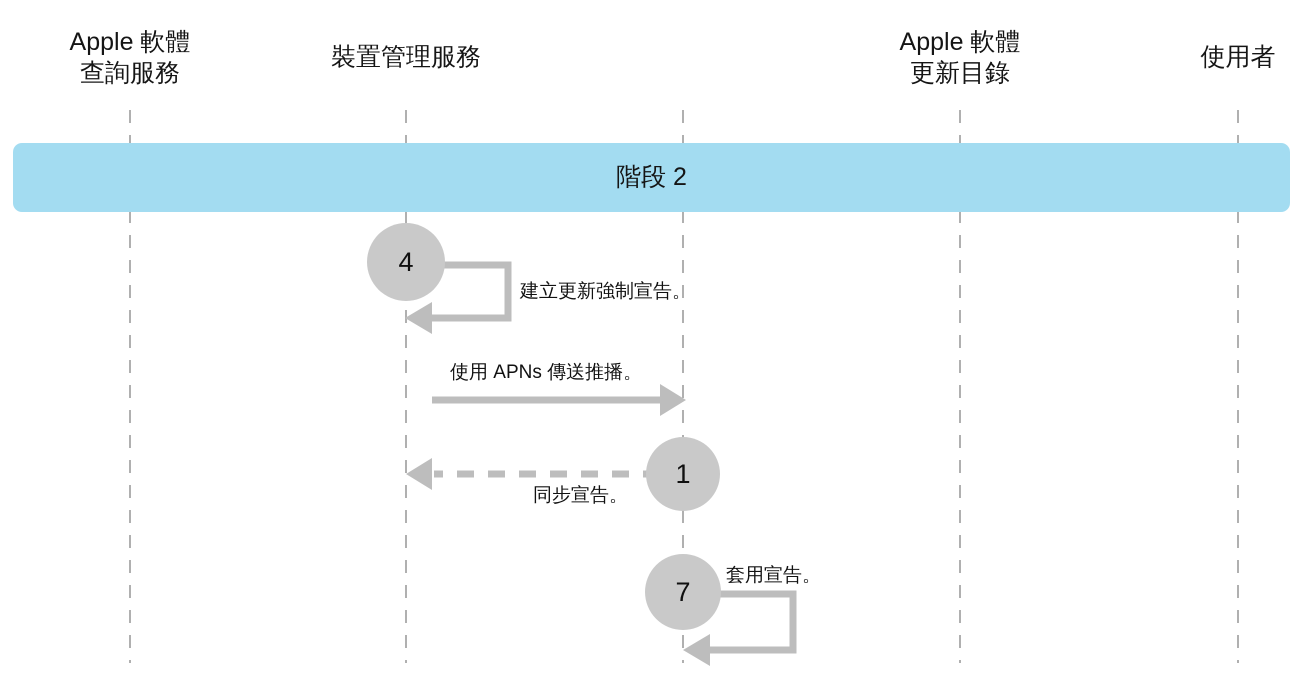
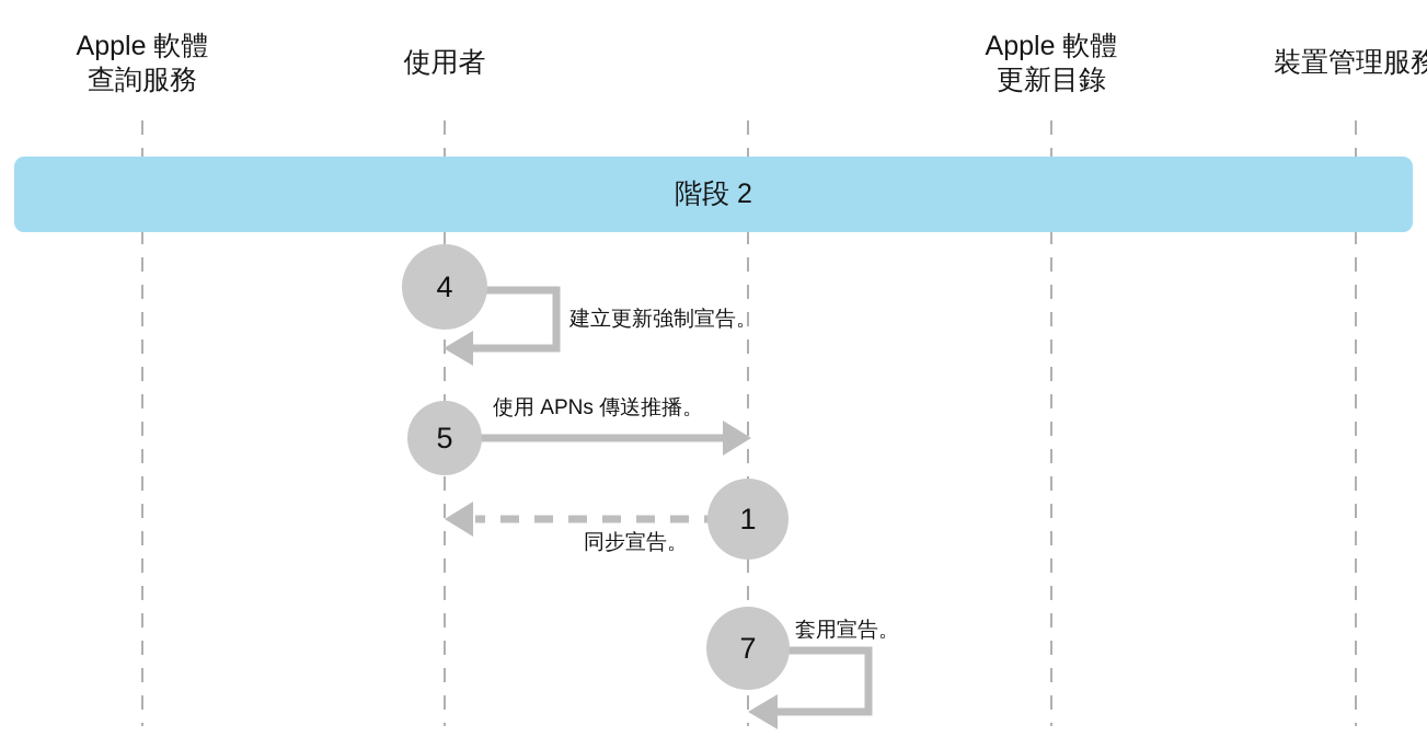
  Apple 軟體
  查詢服務
- 裝置管理服務
+ 使用者
  Apple 軟體
  更新目錄
- 使用者
+ 裝置管理服務
  階段 2
  4
+ 5
  1
  7
  建立更新強制宣告。
  使用 APNs 傳送推播。
  同步宣告。
  套用宣告。
